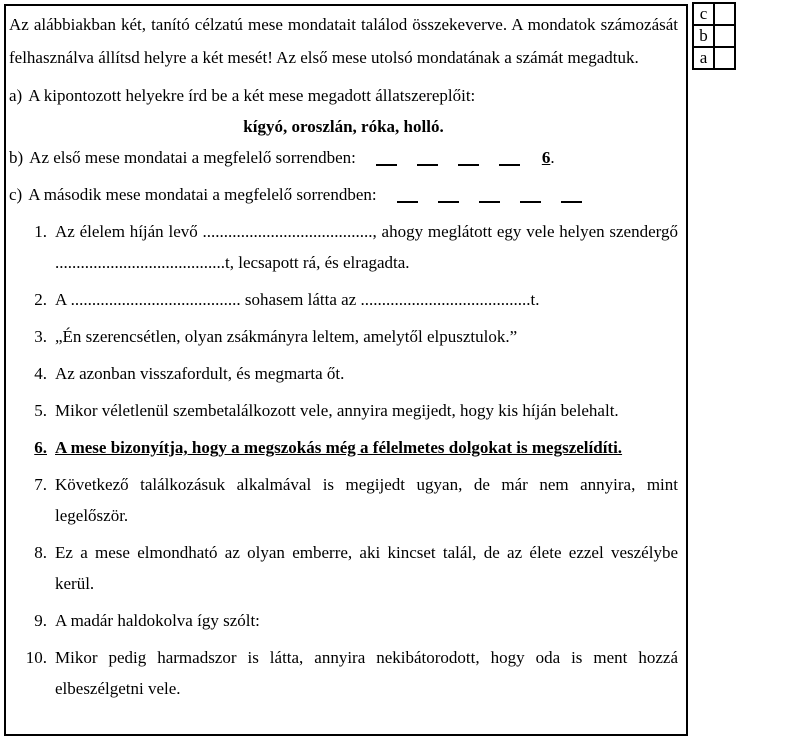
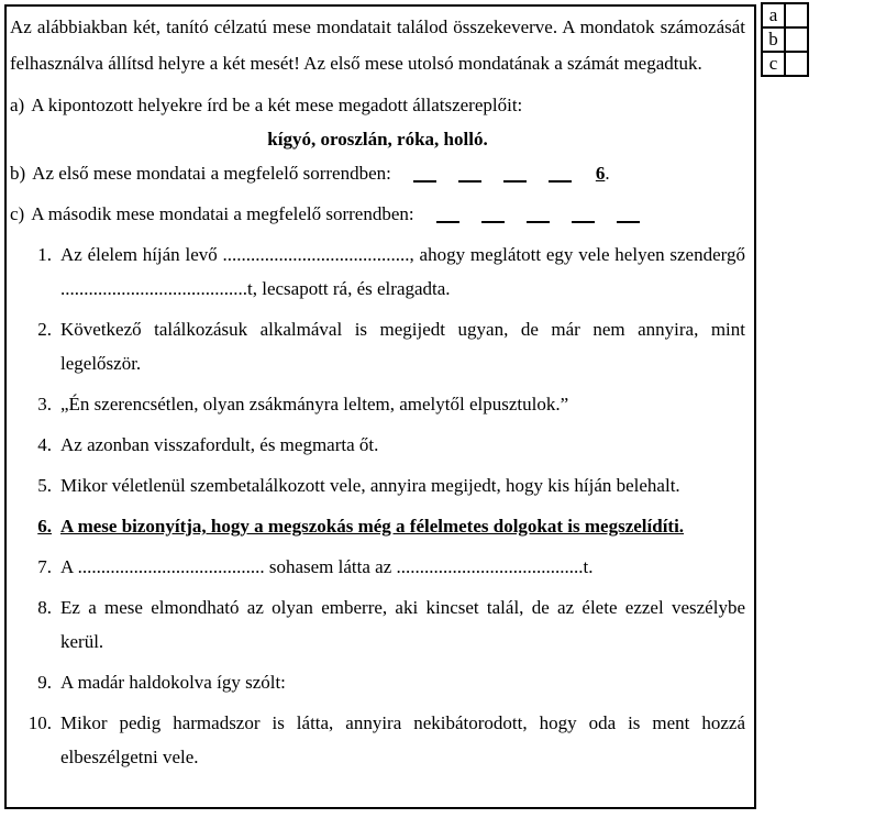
  Az alábbiakban két, tanító célzatú mese mondatait találod összekeverve. A mondatok számozását felhasználva állítsd helyre a két mesét! Az első mese utolsó mondatának a számát megadtuk.
  a) A kipontozott helyekre írd be a két mese megadott állatszereplőit:
  kígyó, oroszlán, róka, holló.
  b) Az első mese mondatai a megfelelő sorrendben: 6.
  c) A második mese mondatai a megfelelő sorrendben:
  1.
  Az élelem híján levő ........................................, ahogy meglátott egy vele helyen szendergő ........................................t, lecsapott rá, és elragadta.
  2.
- A ........................................ sohasem látta az ........................................t.
+ Következő találkozásuk alkalmával is megijedt ugyan, de már nem annyira, mint legelőször.
  3.
  „Én szerencsétlen, olyan zsákmányra leltem, amelytől elpusztulok.”
  4.
  Az azonban visszafordult, és megmarta őt.
  5.
  Mikor véletlenül szembetalálkozott vele, annyira megijedt, hogy kis híján belehalt.
  6.
  A mese bizonyítja, hogy a megszokás még a félelmetes dolgokat is megszelídíti.
  7.
- Következő találkozásuk alkalmával is megijedt ugyan, de már nem annyira, mint legelőször.
+ A ........................................ sohasem látta az ........................................t.
  8.
  Ez a mese elmondható az olyan emberre, aki kincset talál, de az élete ezzel veszélybe kerül.
  9.
  A madár haldokolva így szólt:
  10.
  Mikor pedig harmadszor is látta, annyira nekibátorodott, hogy oda is ment hozzá elbeszélgetni vele.
- c
+ a
  b
- a
+ c
